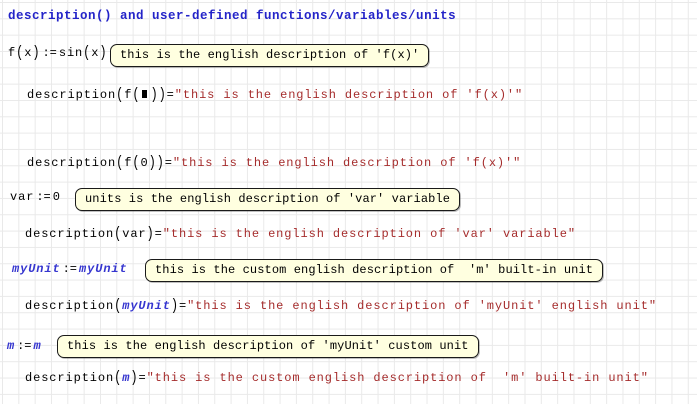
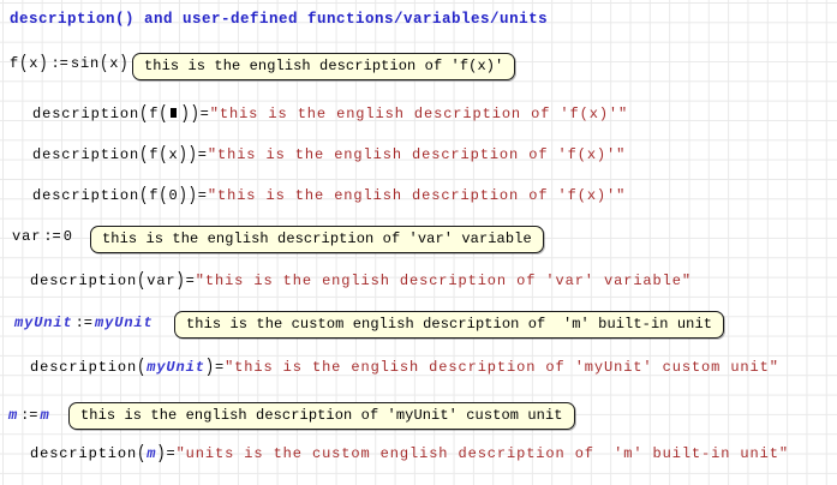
  description() and user-defined functions/variables/units
  f(x) := sin(x)
  this is the english description of 'f(x)'
  description(f( ))="this is the english description of 'f(x)'"
+ description(f(x))="this is the english description of 'f(x)'"
  description(f(0))="this is the english description of 'f(x)'"
  var := 0
- units is the english description of 'var' variable
+ this is the english description of 'var' variable
  description(var)="this is the english description of 'var' variable"
  myUnit := myUnit
  this is the custom english description of 'm' built-in unit
- description(myUnit)="this is the english description of 'myUnit' english unit"
+ description(myUnit)="this is the english description of 'myUnit' custom unit"
  m := m
  this is the english description of 'myUnit' custom unit
- description(m)="this is the custom english description of 'm' built-in unit"
+ description(m)="units is the custom english description of 'm' built-in unit"
